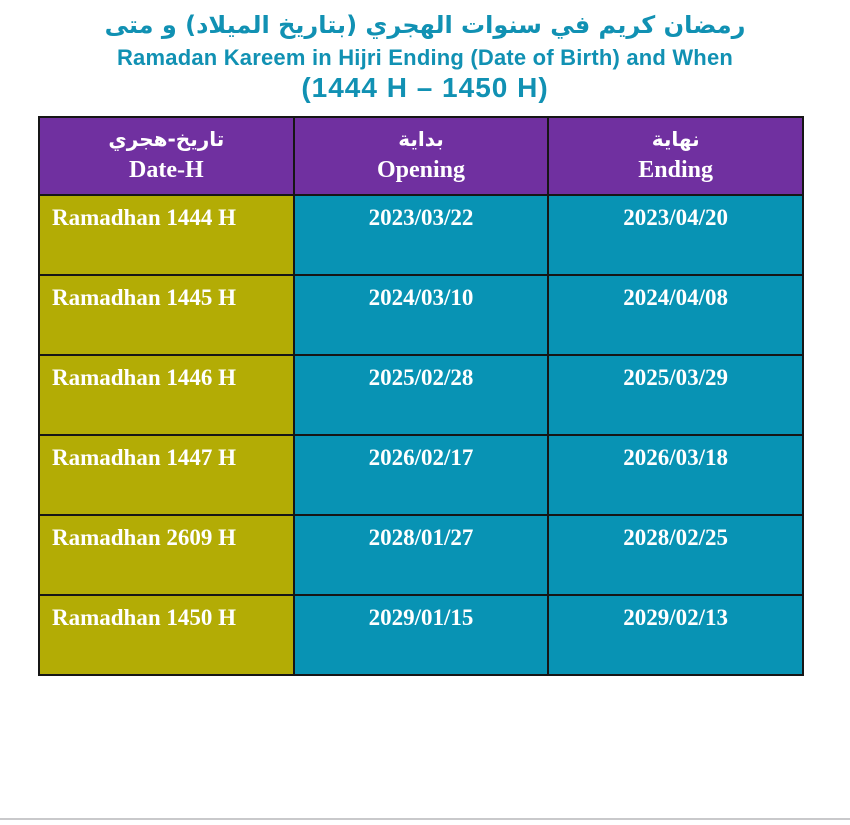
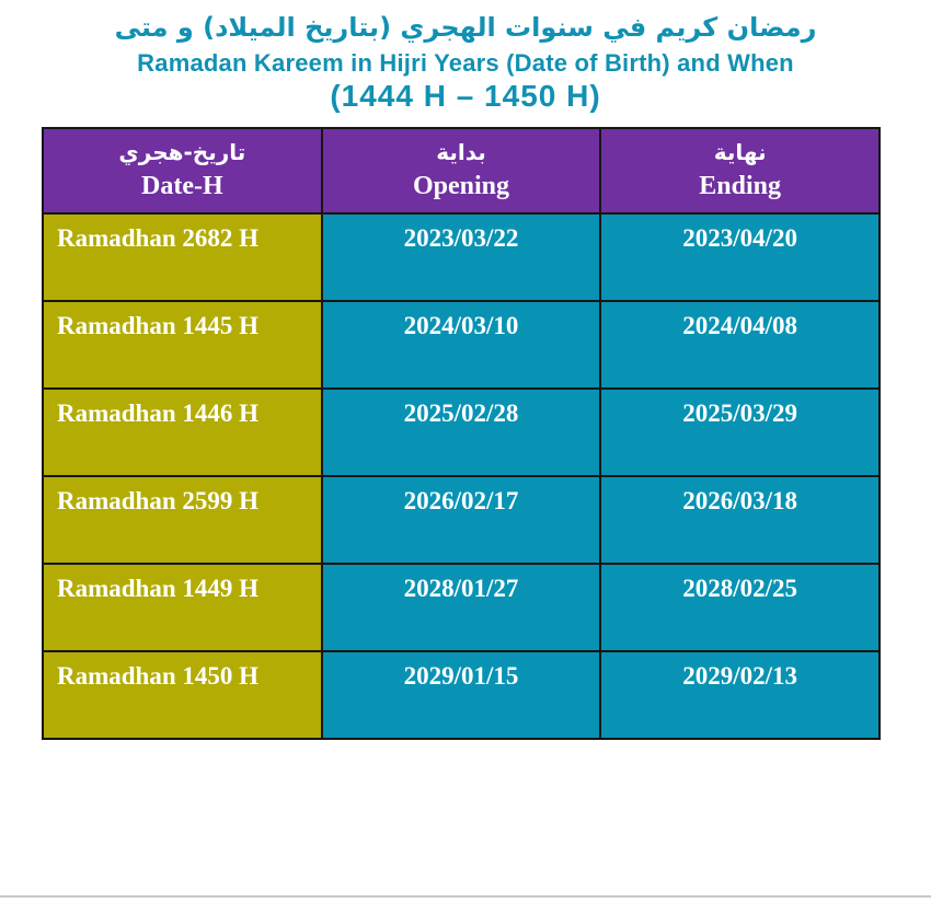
  رمضان كريم في سنوات الهجري (بتاريخ الميلاد) و متى
- Ramadan Kareem in Hijri Ending (Date of Birth) and When
+ Ramadan Kareem in Hijri Years (Date of Birth) and When
  (1444 H – 1450 H)
  تاريخ-هجري Date-H	بداية Opening	نهاية Ending
- Ramadhan 1444 H	2023/03/22	2023/04/20
+ Ramadhan 2682 H	2023/03/22	2023/04/20
  Ramadhan 1445 H	2024/03/10	2024/04/08
  Ramadhan 1446 H	2025/02/28	2025/03/29
- Ramadhan 1447 H	2026/02/17	2026/03/18
+ Ramadhan 2599 H	2026/02/17	2026/03/18
- Ramadhan 2609 H	2028/01/27	2028/02/25
+ Ramadhan 1449 H	2028/01/27	2028/02/25
  Ramadhan 1450 H	2029/01/15	2029/02/13
